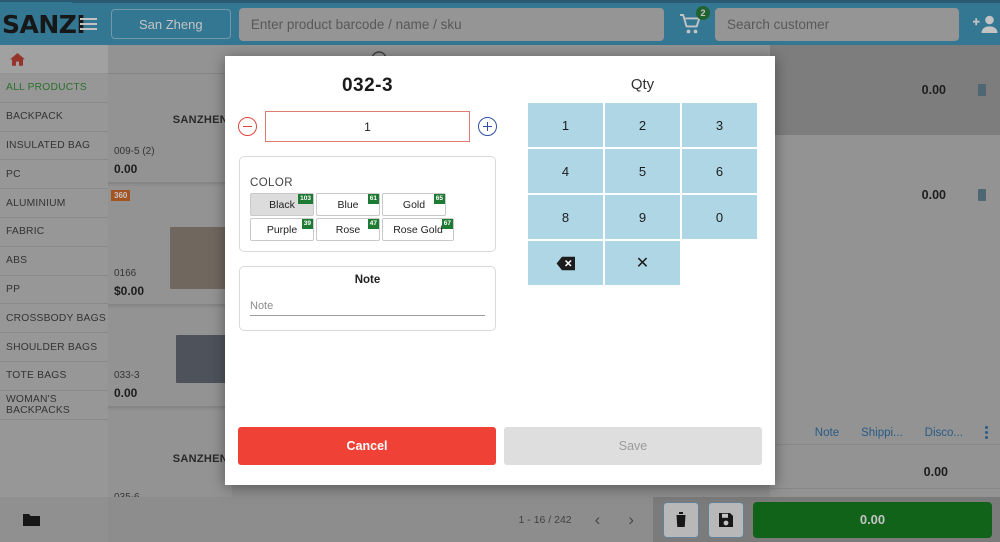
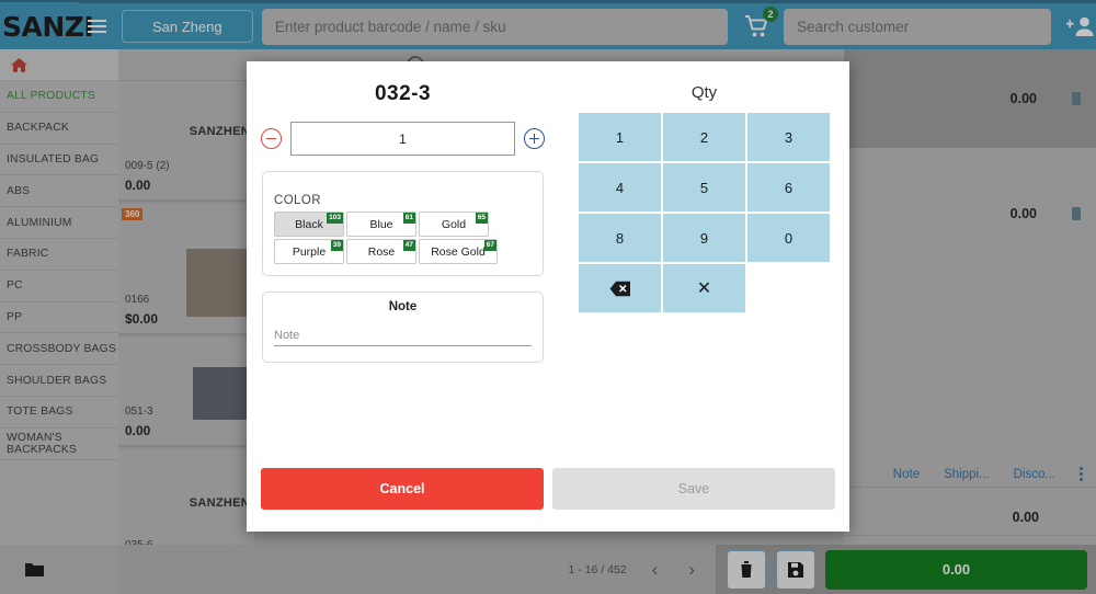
  SANZ
  San Zheng
  Enter product barcode / name / sku
  2
  Search customer
  ALL PRODUCTS
  BACKPACK
  INSULATED BAG
- PC
+ ABS
  ALUMINIUM
  FABRIC
- ABS
+ PC
  PP
  CROSSBODY BAGS
  SHOULDER BAGS
  TOTE BAGS
  WOMAN'S BACKPACKS
  SANZHEN
  009-5 (2)
  0.00
  360
  0166
  $0.00
- 033-3
+ 051-3
  0.00
  SANZHEN
  0.00
  0.00
  Note
  Shippi...
  Disco...
  0.00
- 1 - 16 / 242
+ 1 - 16 / 452
  ‹
  ›
  0.00
  032-3
  1
  COLOR
  Black
  Blue
  Gold
  Purple
  Rose
  Rose Gold
  Note
  Note
  Qty
  1
  2
  3
  4
  5
  6
  8
  9
  0
  ✕
  Cancel
  Save
